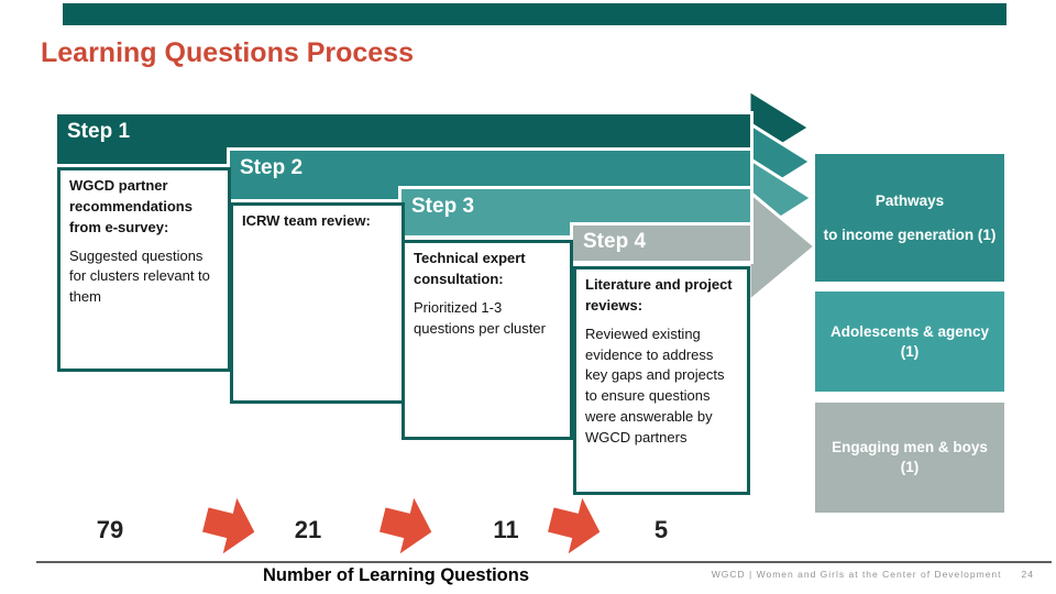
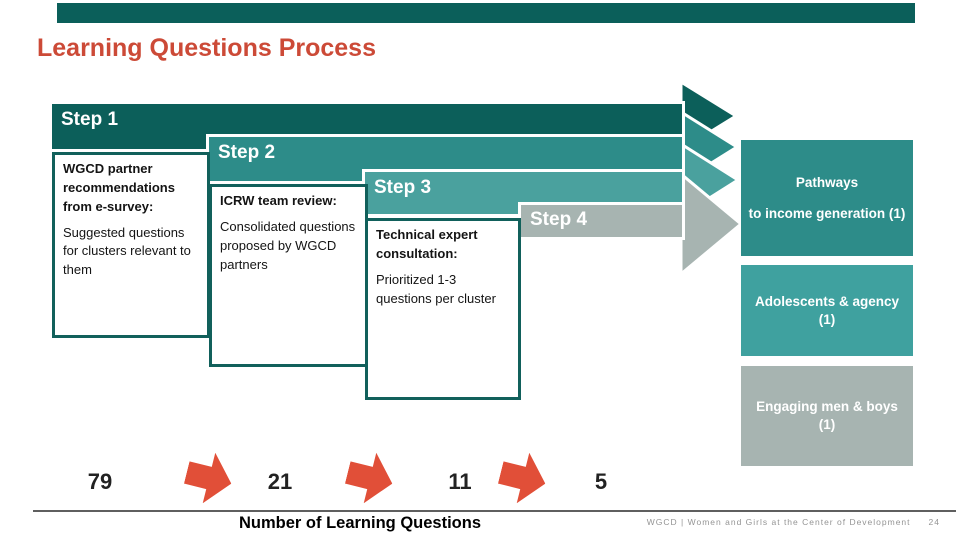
  Learning Questions Process
  Step 1
  Step 2
  Step 3
  Step 4
  WGCD partner recommendations from e-survey:
  Suggested questions for clusters relevant to them
  ICRW team review:
+ Consolidated questions proposed by WGCD partners
  Technical expert consultation:
  Prioritized 1-3 questions per cluster
- Literature and project reviews:
- Reviewed existing evidence to address key gaps and projects to ensure questions were answerable by WGCD partners
  Pathways
  to income generation (1)
  Adolescents & agency (1)
  Engaging men & boys (1)
  79
  21
  11
  5
  Number of Learning Questions
  WGCD | Women and Girls at the Center of Development
  24
